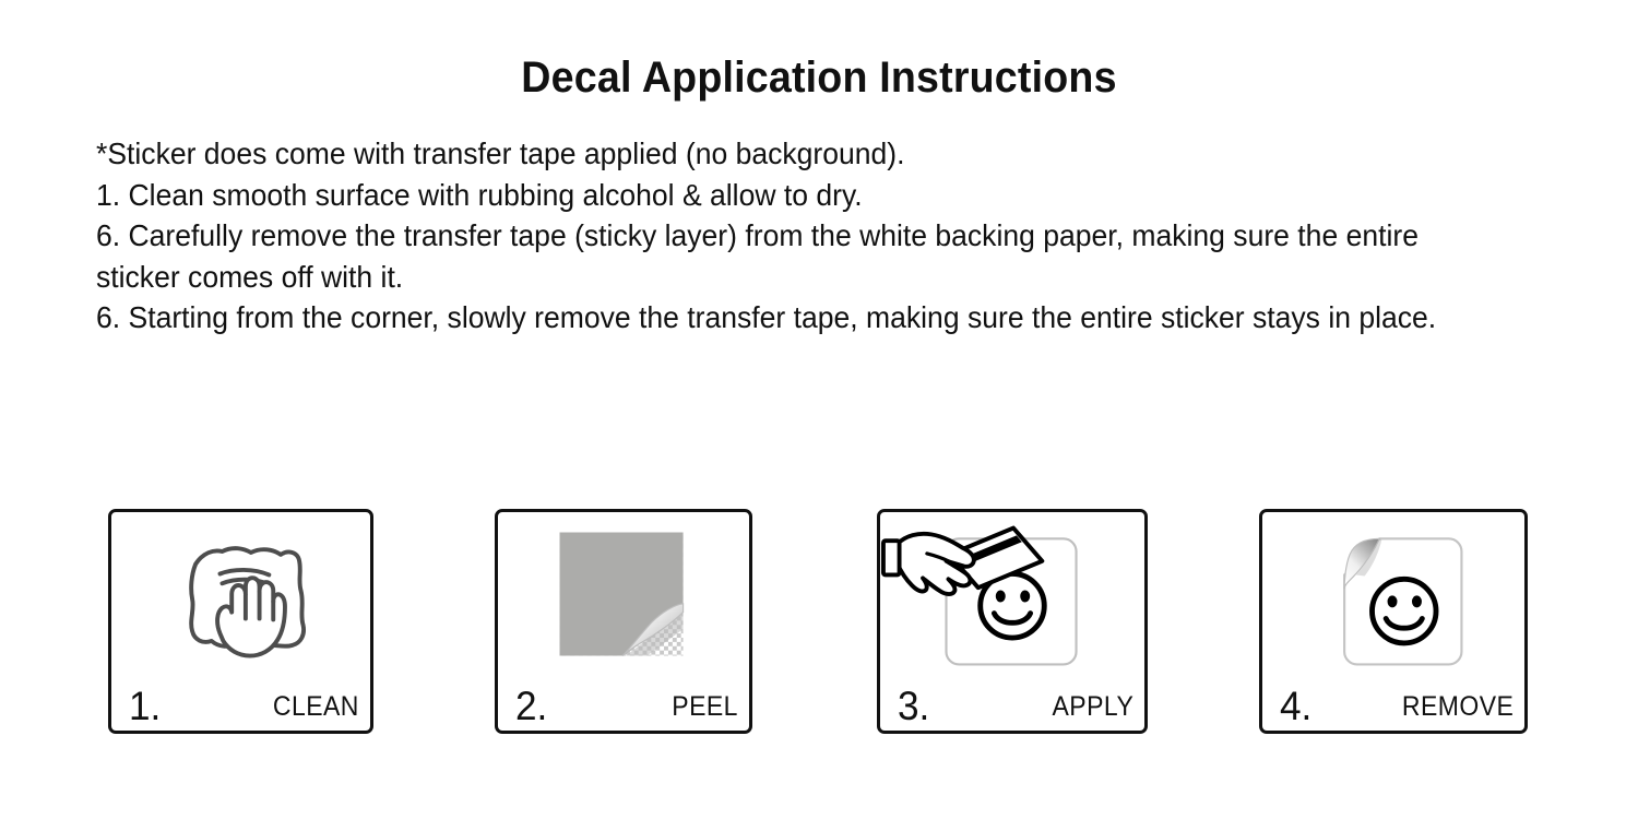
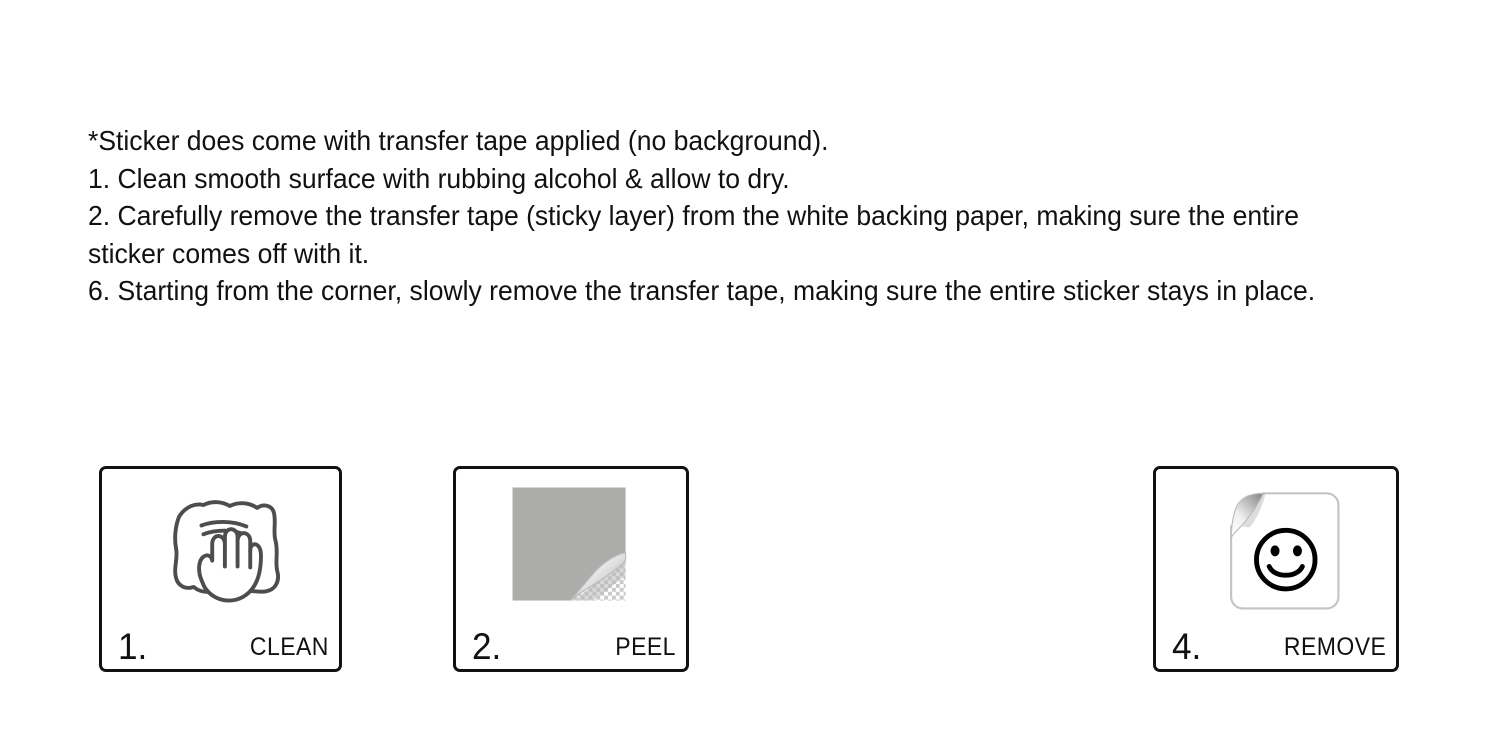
- Decal Application Instructions
  *Sticker does come with transfer tape applied (no background).
  1. Clean smooth surface with rubbing alcohol & allow to dry.
- 6. Carefully remove the transfer tape (sticky layer) from the white backing paper, making sure the entire sticker comes off with it.
+ 2. Carefully remove the transfer tape (sticky layer) from the white backing paper, making sure the entire sticker comes off with it.
  6. Starting from the corner, slowly remove the transfer tape, making sure the entire sticker stays in place.
  1.
  CLEAN
  2.
  PEEL
- 3.
- APPLY
  4.
  REMOVE
